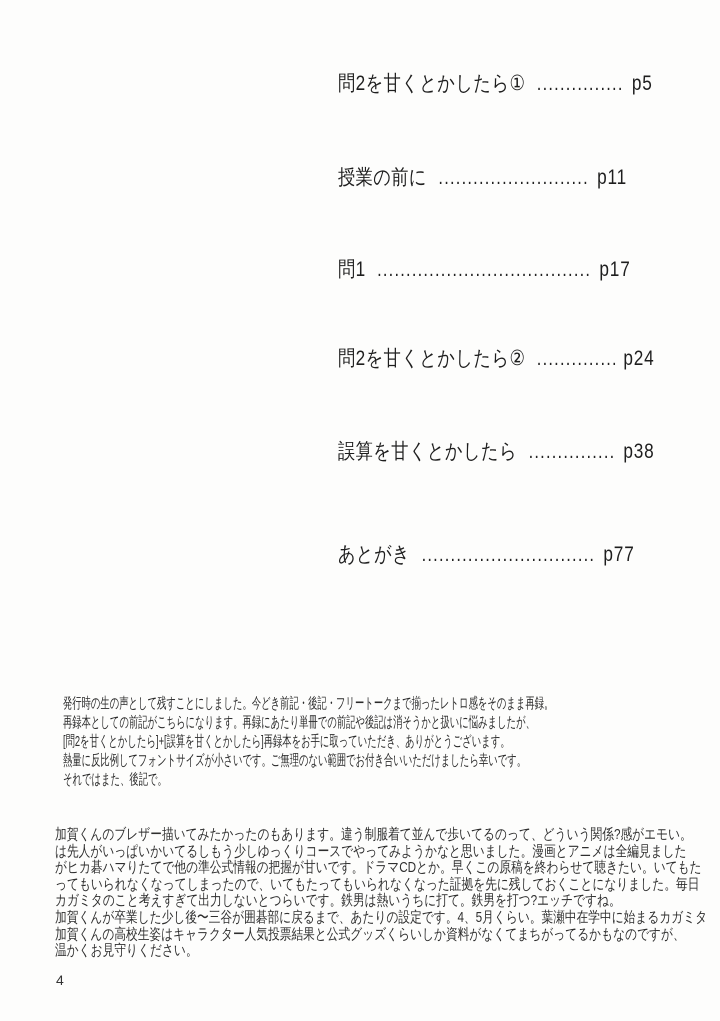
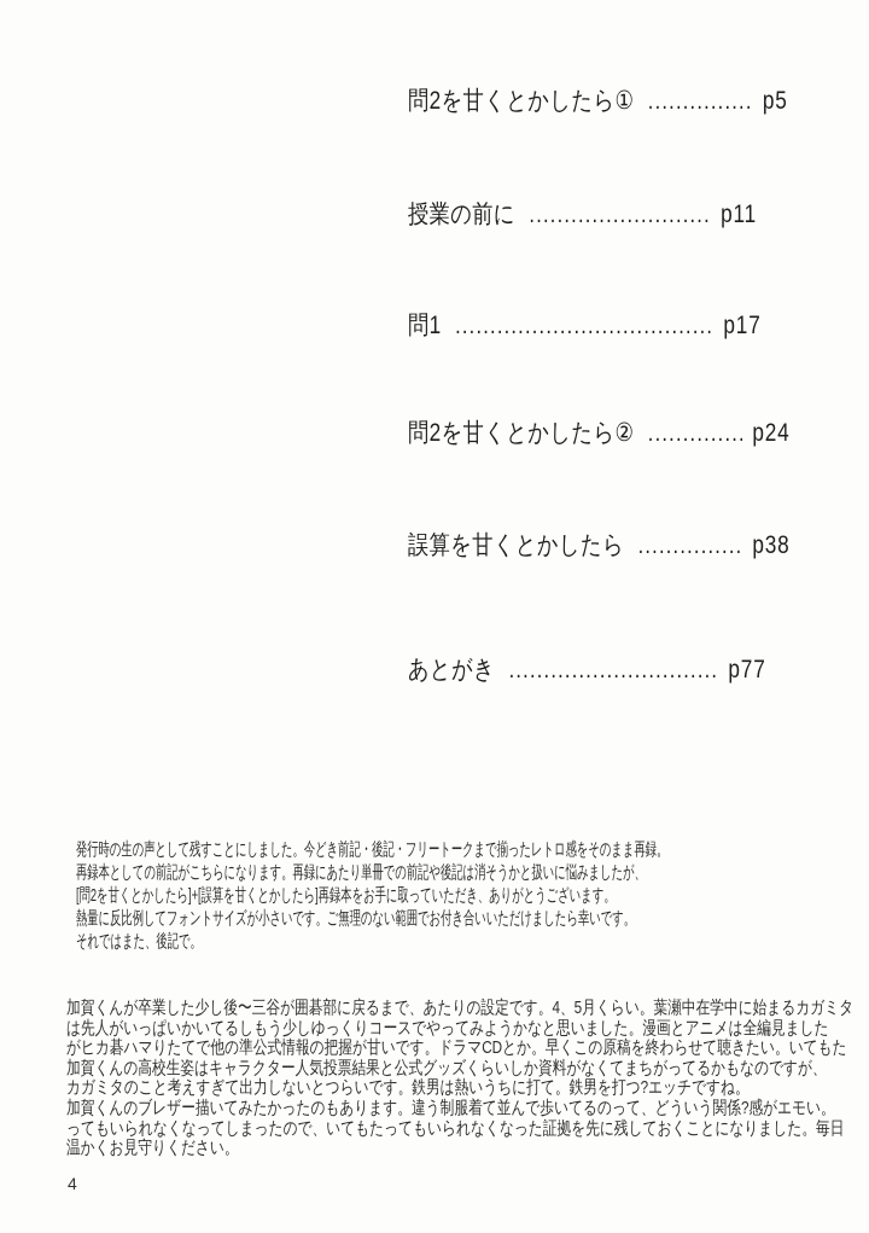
  問2を甘くとかしたら①
  ...............
  p5
  授業の前に
  ..........................
  p11
  問1
  .....................................
  p17
  問2を甘くとかしたら②
  ..............
  p24
  誤算を甘くとかしたら
  ...............
  p38
  あとがき
  ..............................
  p77
  発行時の生の声として残すことにしました。今どき前記・後記・フリートークまで揃ったレトロ感をそのまま再録。
  再録本としての前記がこちらになります。再録にあたり単冊での前記や後記は消そうかと扱いに悩みましたが、
  [問2を甘くとかしたら]+[誤算を甘くとかしたら]再録本をお手に取っていただき、ありがとうございます。
  熱量に反比例してフォントサイズが小さいです。ご無理のない範囲でお付き合いいただけましたら幸いです。
  それではまた、後記で。
- 加賀くんのブレザー描いてみたかったのもあります。違う制服着て並んで歩いてるのって、どういう関係?感がエモい。
+ 加賀くんが卒業した少し後〜三谷が囲碁部に戻るまで、あたりの設定です。4、5月くらい。葉瀬中在学中に始まるカガミタ
  は先人がいっぱいかいてるしもう少しゆっくりコースでやってみようかなと思いました。漫画とアニメは全編見ました
  がヒカ碁ハマりたてで他の準公式情報の把握が甘いです。ドラマCDとか。早くこの原稿を終わらせて聴きたい。いてもた
- ってもいられなくなってしまったので、いてもたってもいられなくなった証拠を先に残しておくことになりました。毎日
+ 加賀くんの高校生姿はキャラクター人気投票結果と公式グッズくらいしか資料がなくてまちがってるかもなのですが、
  カガミタのこと考えすぎて出力しないとつらいです。鉄男は熱いうちに打て。鉄男を打つ?エッチですね。
- 加賀くんが卒業した少し後〜三谷が囲碁部に戻るまで、あたりの設定です。4、5月くらい。葉瀬中在学中に始まるカガミタ
+ 加賀くんのブレザー描いてみたかったのもあります。違う制服着て並んで歩いてるのって、どういう関係?感がエモい。
- 加賀くんの高校生姿はキャラクター人気投票結果と公式グッズくらいしか資料がなくてまちがってるかもなのですが、
+ ってもいられなくなってしまったので、いてもたってもいられなくなった証拠を先に残しておくことになりました。毎日
  温かくお見守りください。
  4
